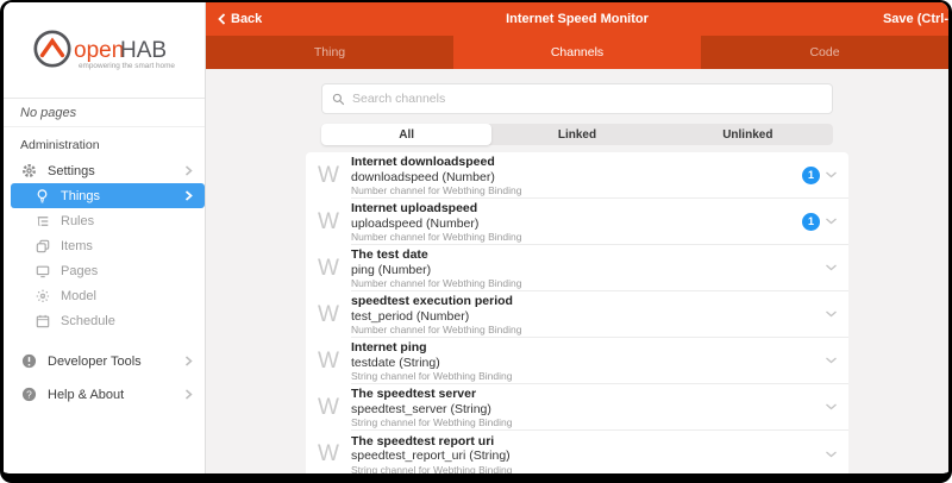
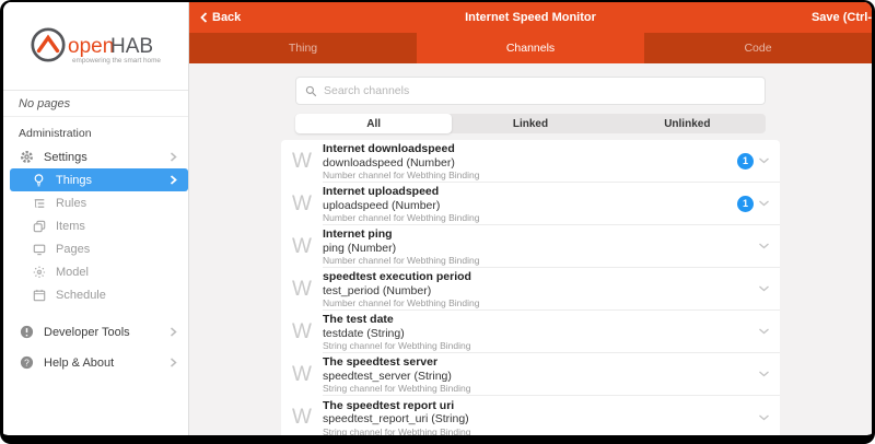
  open
  HAB
  No pages
  Administration
  Settings
  Things
  Rules
  Items
  Pages
  Model
  Schedule
  Developer Tools
  ?
  Help & About
  Back
  Internet Speed Monitor
  Save (Ctrl-
  Thing
  Channels
  Code
  Search channels
  All
  Linked
  Unlinked
  W
  Internet downloadspeed
  downloadspeed (Number)
  Number channel for Webthing Binding
  1
  W
  Internet uploadspeed
  uploadspeed (Number)
  Number channel for Webthing Binding
  1
  W
- The test date
+ Internet ping
  ping (Number)
  Number channel for Webthing Binding
  W
  speedtest execution period
  test_period (Number)
  Number channel for Webthing Binding
  W
- Internet ping
+ The test date
  testdate (String)
  String channel for Webthing Binding
  W
  The speedtest server
  speedtest_server (String)
  String channel for Webthing Binding
  W
  The speedtest report uri
  speedtest_report_uri (String)
  String channel for Webthing Binding
